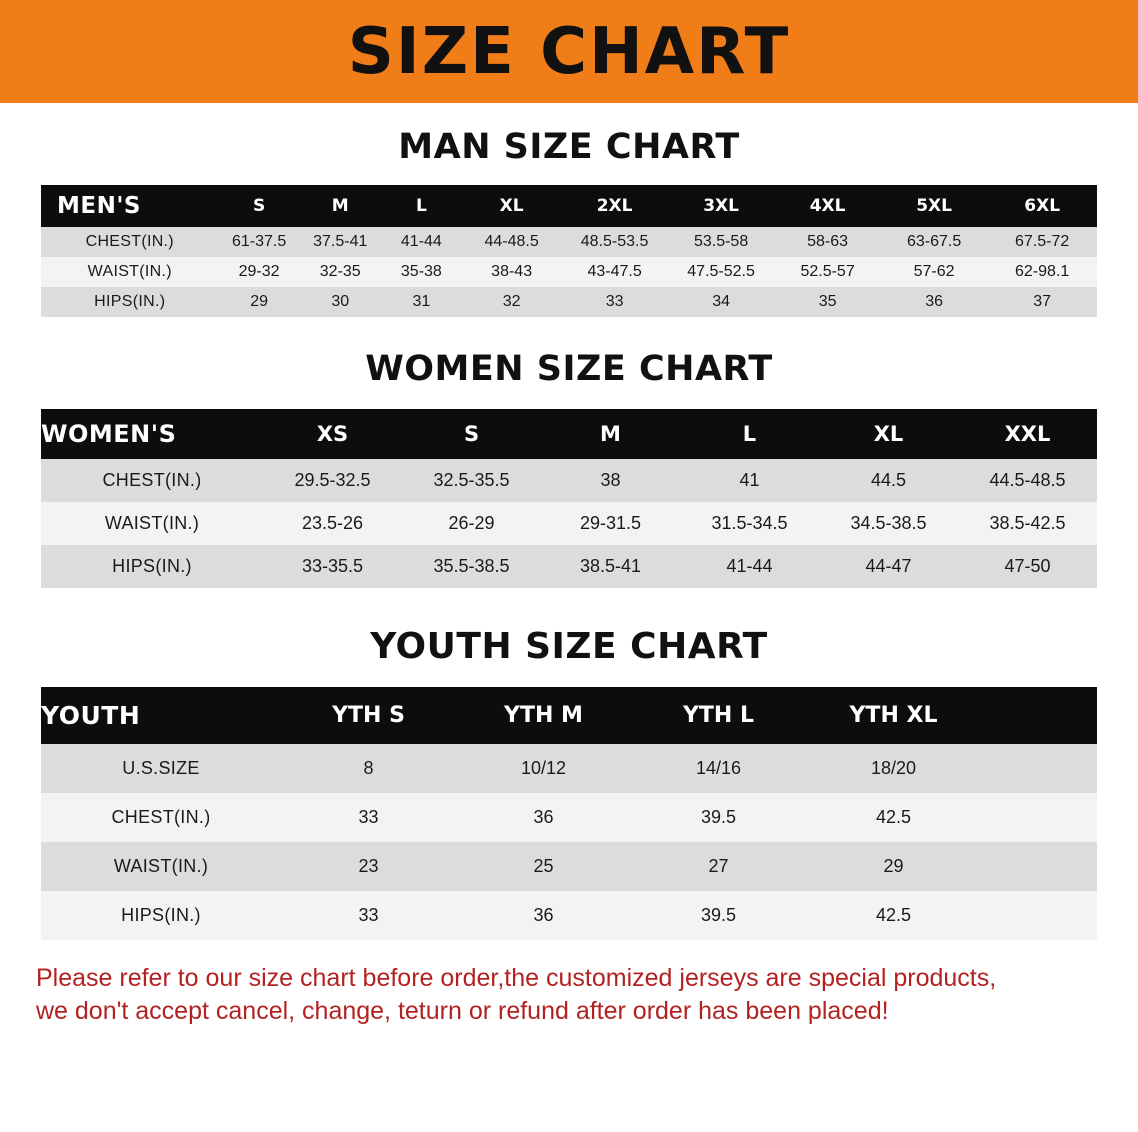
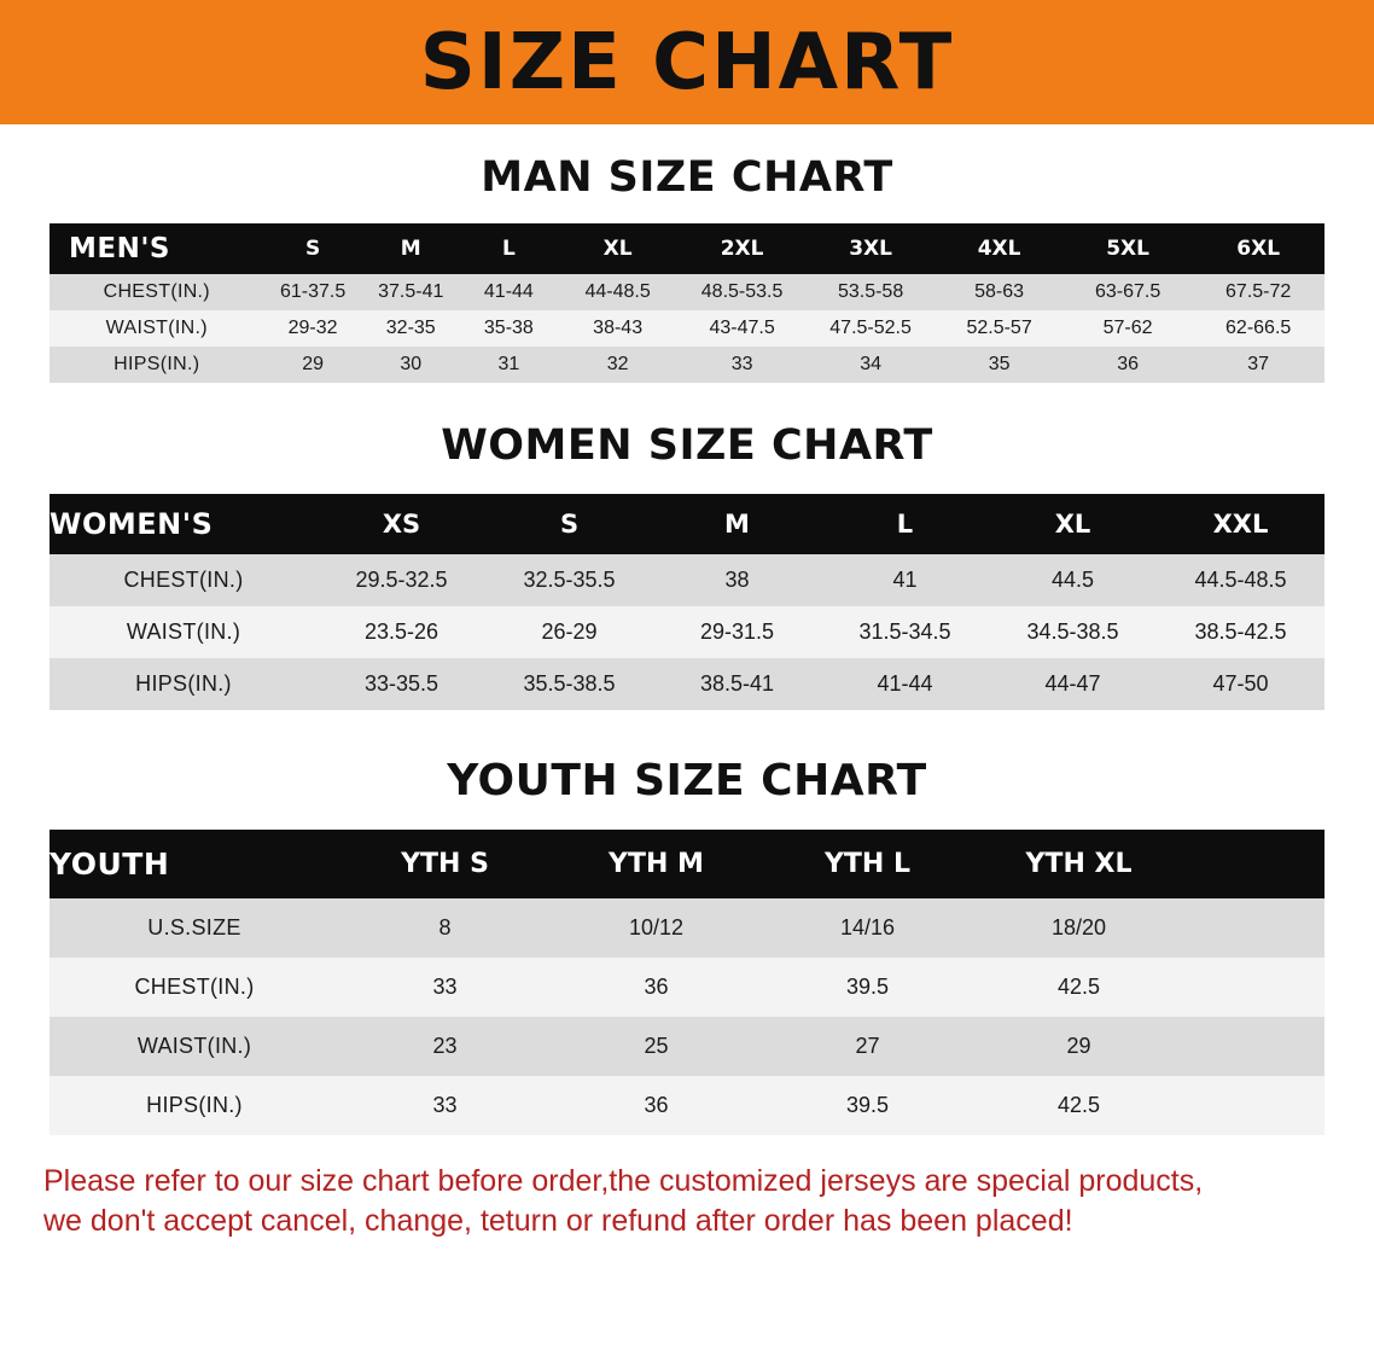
  SIZE CHART
  MAN SIZE CHART
  MEN'S	S	M	L	XL	2XL	3XL	4XL	5XL	6XL
  CHEST(IN.)	61-37.5	37.5-41	41-44	44-48.5	48.5-53.5	53.5-58	58-63	63-67.5	67.5-72
- WAIST(IN.)	29-32	32-35	35-38	38-43	43-47.5	47.5-52.5	52.5-57	57-62	62-98.1
+ WAIST(IN.)	29-32	32-35	35-38	38-43	43-47.5	47.5-52.5	52.5-57	57-62	62-66.5
  HIPS(IN.)	29	30	31	32	33	34	35	36	37
  WOMEN SIZE CHART
  WOMEN'S	XS	S	M	L	XL	XXL
  CHEST(IN.)	29.5-32.5	32.5-35.5	38	41	44.5	44.5-48.5
  WAIST(IN.)	23.5-26	26-29	29-31.5	31.5-34.5	34.5-38.5	38.5-42.5
  HIPS(IN.)	33-35.5	35.5-38.5	38.5-41	41-44	44-47	47-50
  YOUTH SIZE CHART
  YOUTH	YTH S	YTH M	YTH L	YTH XL
  U.S.SIZE	8	10/12	14/16	18/20
  CHEST(IN.)	33	36	39.5	42.5
  WAIST(IN.)	23	25	27	29
  HIPS(IN.)	33	36	39.5	42.5
  Please refer to our size chart before order,the customized jerseys are special products,
  we don't accept cancel, change, teturn or refund after order has been placed!
